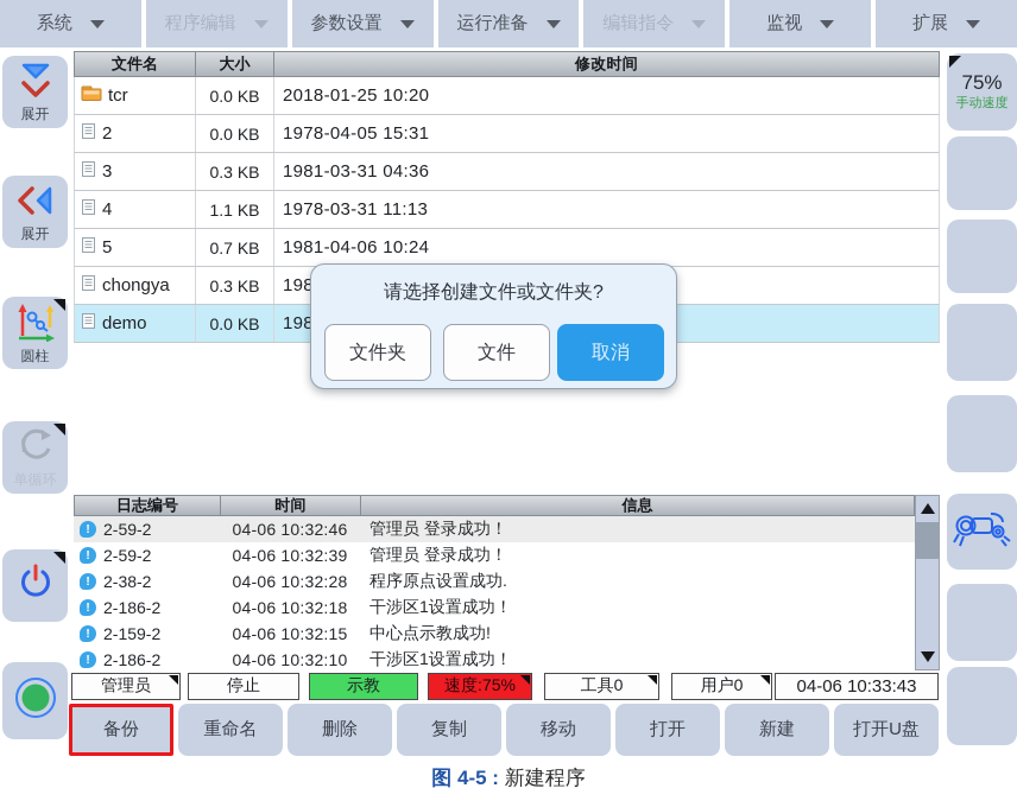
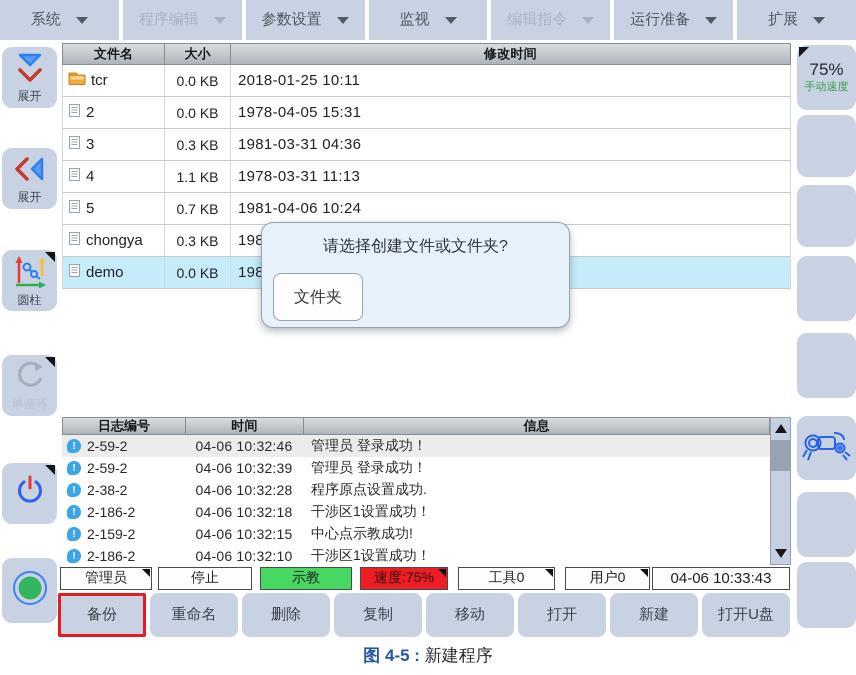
  系统
  程序编辑
  参数设置
- 运行准备
+ 监视
  编辑指令
- 监视
+ 运行准备
  扩展
  展开
  展开
  圆柱
  文件名
  大小
  修改时间
  tcr
  0.0 KB
- 2018-01-25 10:20
+ 2018-01-25 10:11
  2
  0.0 KB
  1978-04-05 15:31
  3
  0.3 KB
  1981-03-31 04:36
  4
  1.1 KB
  1978-03-31 11:13
  5
  0.7 KB
  1981-04-06 10:24
  chongya
  0.3 KB
  198
  demo
  0.0 KB
  198
  请选择创建文件或文件夹?
  文件夹
- 文件
- 取消
  日志编号
  时间
  信息
  2-59-2
  04-06 10:32:46
  管理员 登录成功！
  2-59-2
  04-06 10:32:39
  管理员 登录成功！
  2-38-2
  04-06 10:32:28
  程序原点设置成功.
  2-186-2
  04-06 10:32:18
  干涉区1设置成功！
  2-159-2
  04-06 10:32:15
  中心点示教成功!
  2-186-2
  04-06 10:32:10
  干涉区1设置成功！
  管理员
  停止
  示教
  速度:75%
  工具0
  用户0
  04-06 10:33:43
  备份
  重命名
  删除
  复制
  移动
  打开
  新建
  打开U盘
  75%
  手动速度
  图 4-5 : 新建程序
